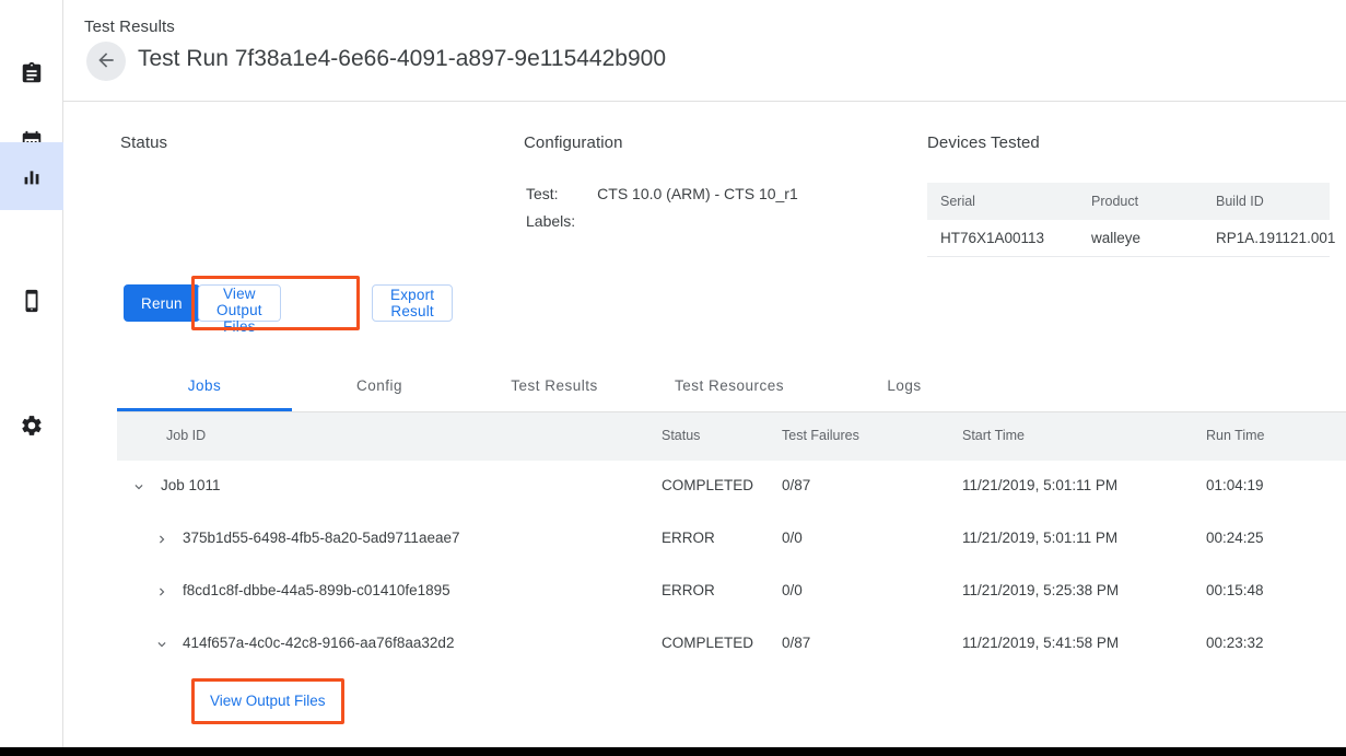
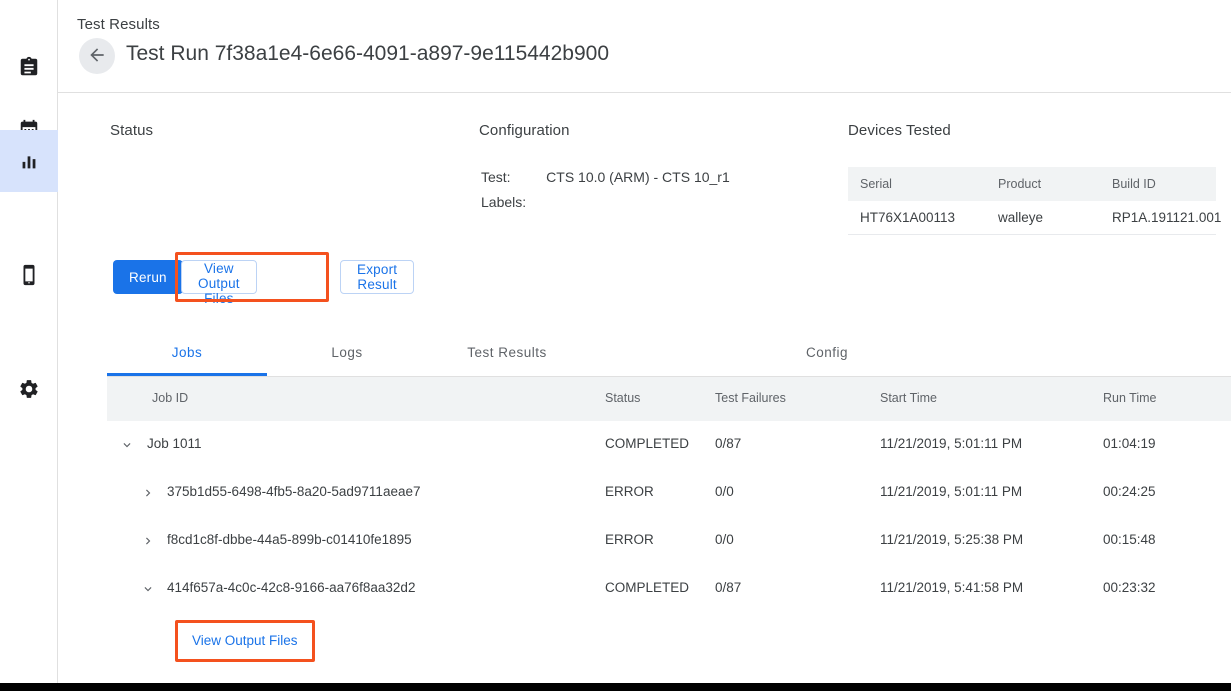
  Test Results
  Test Run 7f38a1e4-6e66-4091-a897-9e115442b900
  Status
  Configuration
  Test:	CTS 10.0 (ARM) - CTS 10_r1
  Labels:
  Devices Tested
  Serial	Product	Build ID
  HT76X1A00113	walleye	RP1A.191121.001
  Rerun
  View Output Files
  Export Result
  Jobs
- Config
+ Logs
  Test Results
- Test Resources
- Logs
+ Config
  Job ID
  Status
  Test Failures
  Start Time
  Run Time
  Job 1011
  COMPLETED
  0/87
  11/21/2019, 5:01:11 PM
  01:04:19
  375b1d55-6498-4fb5-8a20-5ad9711aeae7
  ERROR
  0/0
  11/21/2019, 5:01:11 PM
  00:24:25
  f8cd1c8f-dbbe-44a5-899b-c01410fe1895
  ERROR
  0/0
  11/21/2019, 5:25:38 PM
  00:15:48
  414f657a-4c0c-42c8-9166-aa76f8aa32d2
  COMPLETED
  0/87
  11/21/2019, 5:41:58 PM
  00:23:32
  View Output Files
